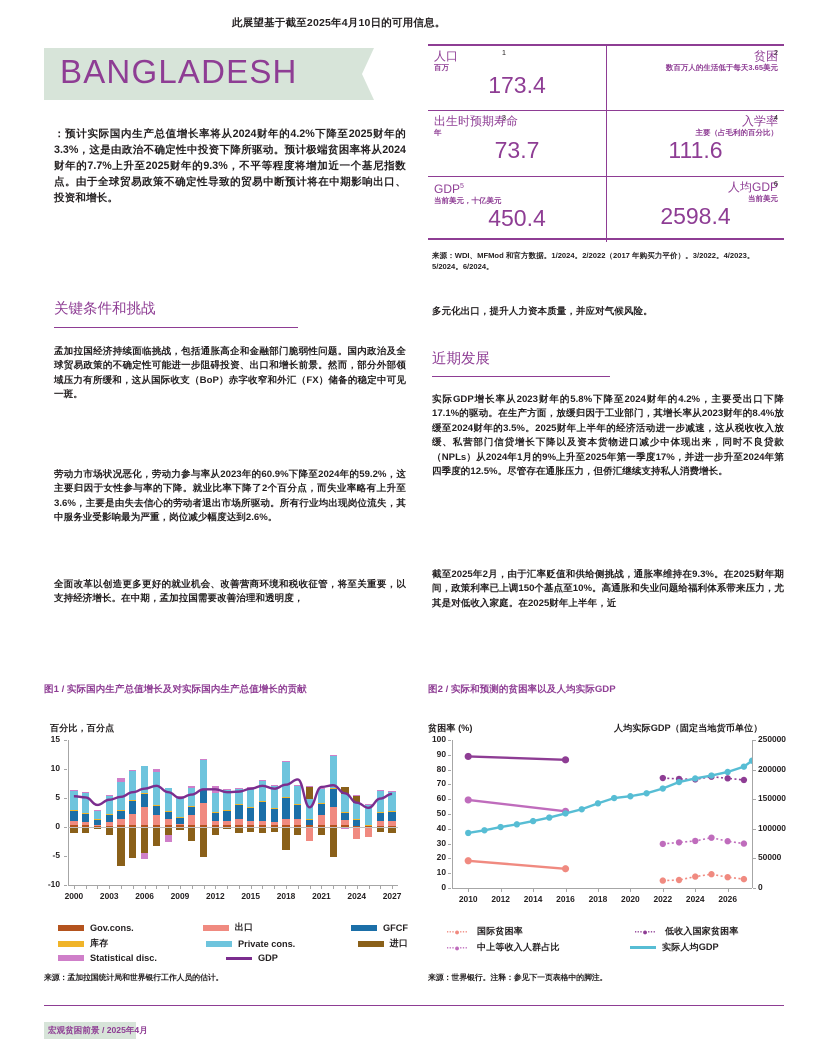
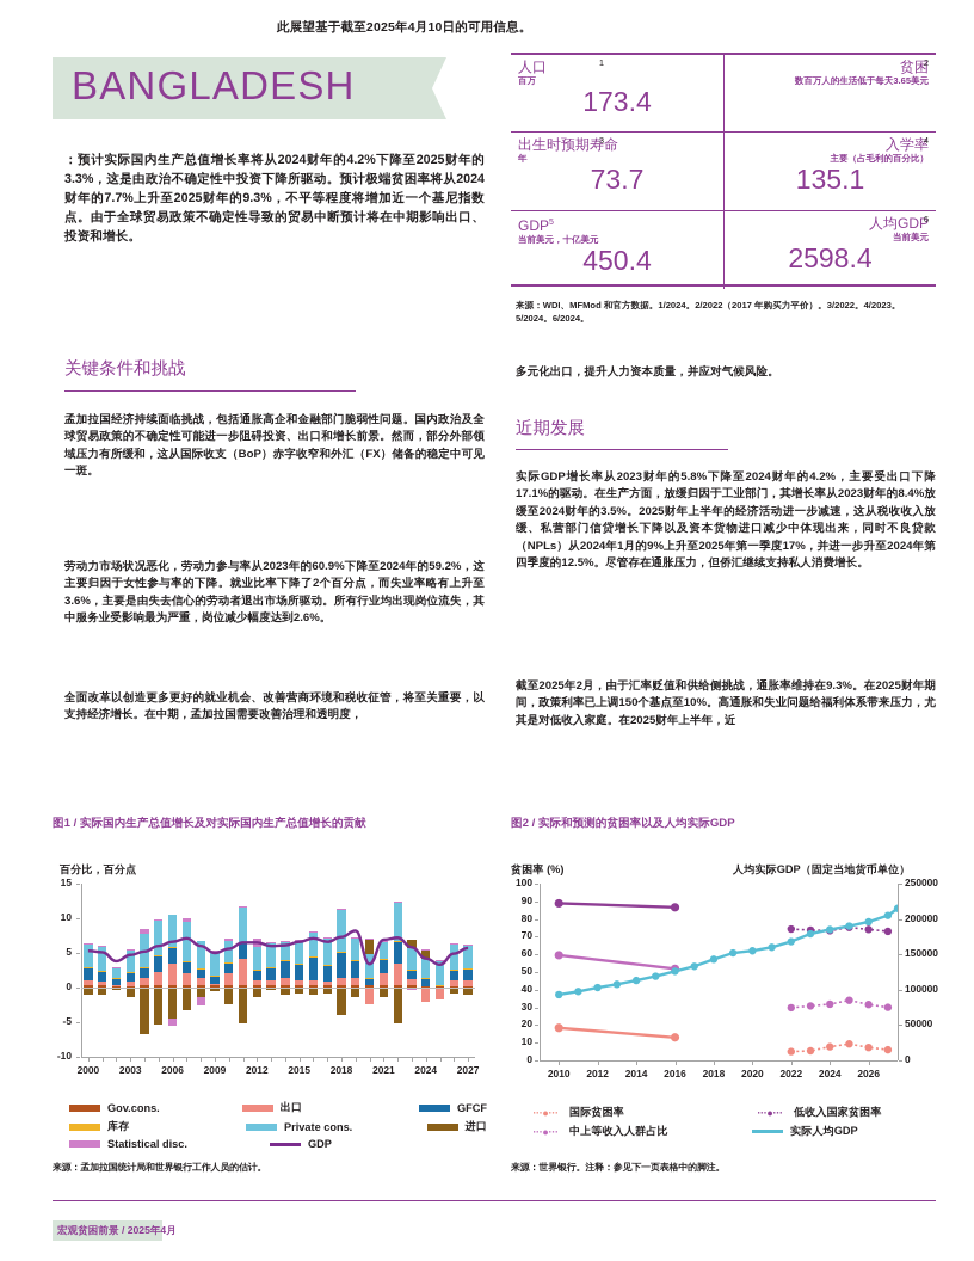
  此展望基于截至2025年4月10日的可用信息。
  BANGLADESH
  ：预计实际国内生产总值增长率将从2024财年的4.2%下降至2025财年的3.3%，这是由政治不确定性中投资下降所驱动。预计极端贫困率将从2024财年的7.7%上升至2025财年的9.3%，不平等程度将增加近一个基尼指数点。由于全球贸易政策不确定性导致的贸易中断预计将在中期影响出口、投资和增长。
  关键条件和挑战
  孟加拉国经济持续面临挑战，包括通胀高企和金融部门脆弱性问题。国内政治及全球贸易政策的不确定性可能进一步阻碍投资、出口和增长前景。然而，部分外部领域压力有所缓和，这从国际收支（BoP）赤字收窄和外汇（FX）储备的稳定中可见一斑。
  劳动力市场状况恶化，劳动力参与率从2023年的60.9%下降至2024年的59.2%，这主要归因于女性参与率的下降。就业比率下降了2个百分点，而失业率略有上升至3.6%，主要是由失去信心的劳动者退出市场所驱动。所有行业均出现岗位流失，其中服务业受影响最为严重，岗位减少幅度达到2.6%。
  全面改革以创造更多更好的就业机会、改善营商环境和税收征管，将至关重要，以支持经济增长。在中期，孟加拉国需要改善治理和透明度，
  多元化出口，提升人力资本质量，并应对气候风险。
  近期发展
  实际GDP增长率从2023财年的5.8%下降至2024财年的4.2%，主要受出口下降17.1%的驱动。在生产方面，放缓归因于工业部门，其增长率从2023财年的8.4%放缓至2024财年的3.5%。2025财年上半年的经济活动进一步减速，这从税收收入放缓、私营部门信贷增长下降以及资本货物进口减少中体现出来，同时不良贷款（NPLs）从2024年1月的9%上升至2025年第一季度17%，并进一步升至2024年第四季度的12.5%。尽管存在通胀压力，但侨汇继续支持私人消费增长。
  截至2025年2月，由于汇率贬值和供给侧挑战，通胀率维持在9.3%。在2025财年期间，政策利率已上调150个基点至10%。高通胀和失业问题给福利体系带来压力，尤其是对低收入家庭。在2025财年上半年，近
  人口
  1
  百万
  173.4
  贫困
  2
  数百万人的生活低于每天3.65美元
  出生时预期寿命
  3
  年
  73.7
  入学率
  4
  主要（占毛利的百分比）
- 111.6
+ 135.1
  GDP
  当前美元，十亿美元
  450.4
  人均GDP
  6
  当前美元
  2598.4
  来源：WDI、MFMod 和官方数据。1/2024。2/2022（2017 年购买力平价）。3/2022。4/2023。5/2024。6/2024。
  图1 / 实际国内生产总值增长及对实际国内生产总值增长的贡献
  百分比，百分点
  Gov.cons.
  出口
  GFCF
  库存
  Private cons.
  进口
  Statistical disc.
  GDP
  来源：孟加拉国统计局和世界银行工作人员的估计。
  图2 / 实际和预测的贫困率以及人均实际GDP
  贫困率 (%)
  人均实际GDP（固定当地货币单位）
  ···●···
  国际贫困率
  ···●···
  低收入国家贫困率
  ···●···
  中上等收入人群占比
  实际人均GDP
  来源：世界银行。注释：参见下一页表格中的脚注。
  宏观贫困前景 / 2025年4月
  15
  10
  5
  0
  -5
  -10
  2000
  2003
  2006
  2009
  2012
  2015
  2018
  2021
  2024
  2027
  100
  90
  80
  70
  60
  50
  40
  30
  20
  10
  0
  250000
  200000
  150000
  100000
  50000
  0
  2010
  2012
  2014
  2016
  2018
  2020
  2022
  2024
  2026
